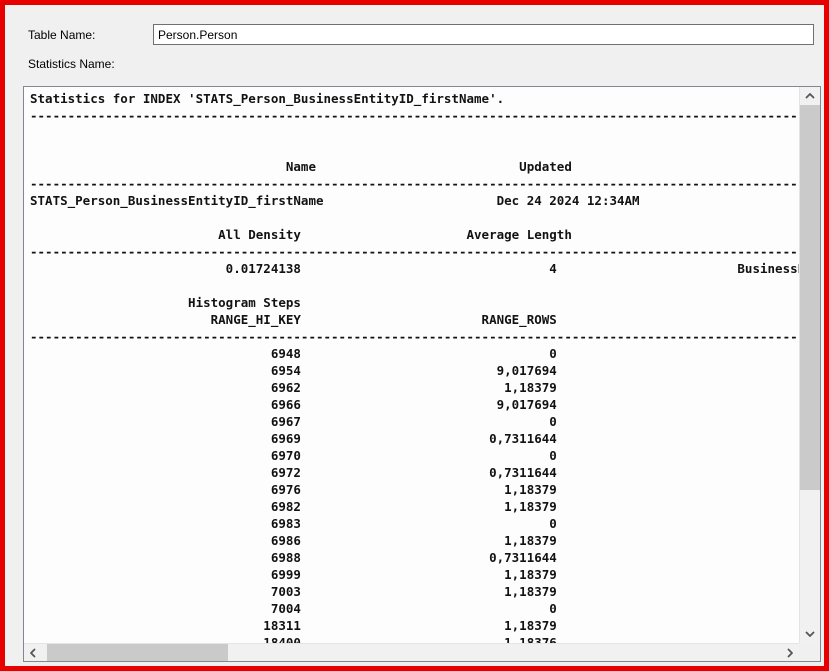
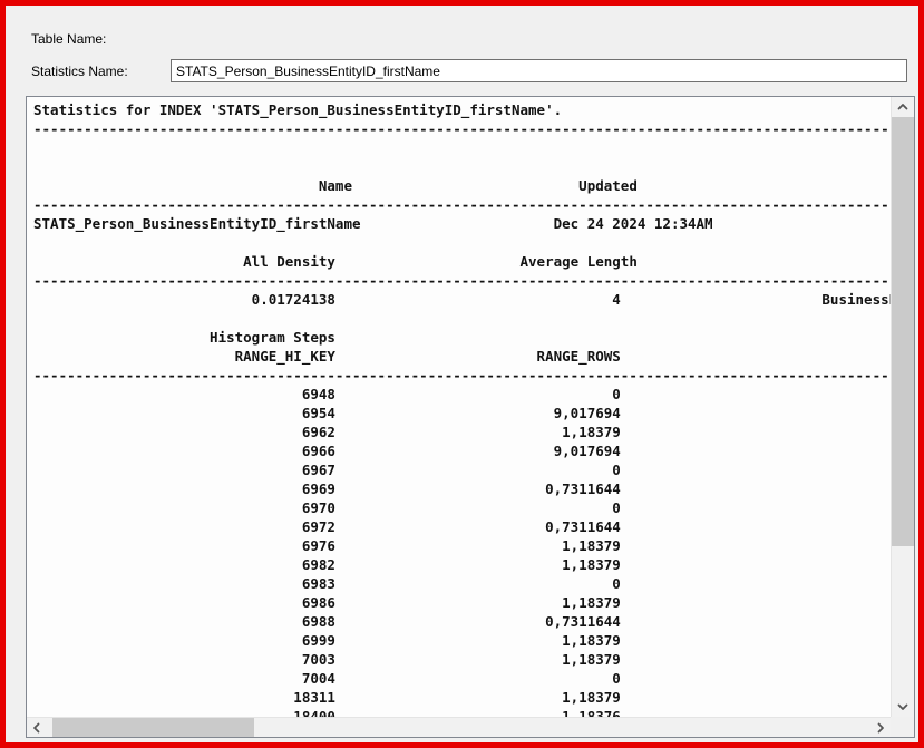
  Table Name:
- Person.Person
  Statistics Name:
+ STATS_Person_BusinessEntityID_firstName
  Statistics for INDEX 'STATS_Person_BusinessEntityID_firstName'.
  ------------------------------------------------------------------------------------------------------
  Name Updated
  ------------------------------------------------------------------------------------------------------
  STATS_Person_BusinessEntityID_firstName Dec 24 2024 12:34AM
  All Density Average Length
  ------------------------------------------------------------------------------------------------------
  0.01724138 4 Business
  Histogram Steps
  RANGE_HI_KEY RANGE_ROWS
  ------------------------------------------------------------------------------------------------------
  6948 0
  6954 9,017694
  6962 1,18379
  6966 9,017694
  6967 0
  6969 0,7311644
  6970 0
  6972 0,7311644
  6976 1,18379
  6982 1,18379
  6983 0
  6986 1,18379
  6988 0,7311644
  6999 1,18379
  7003 1,18379
  7004 0
  18311 1,18379
